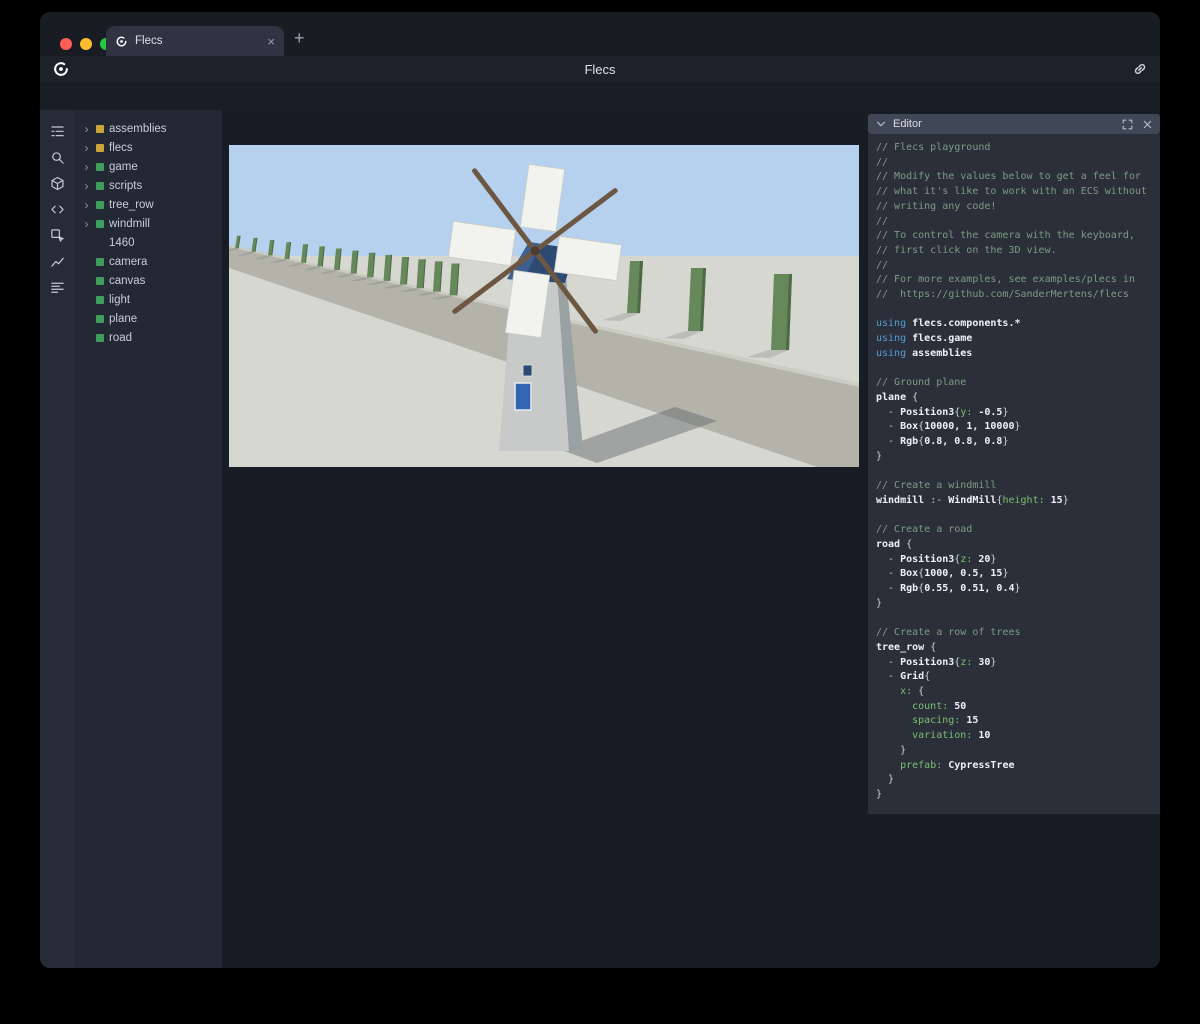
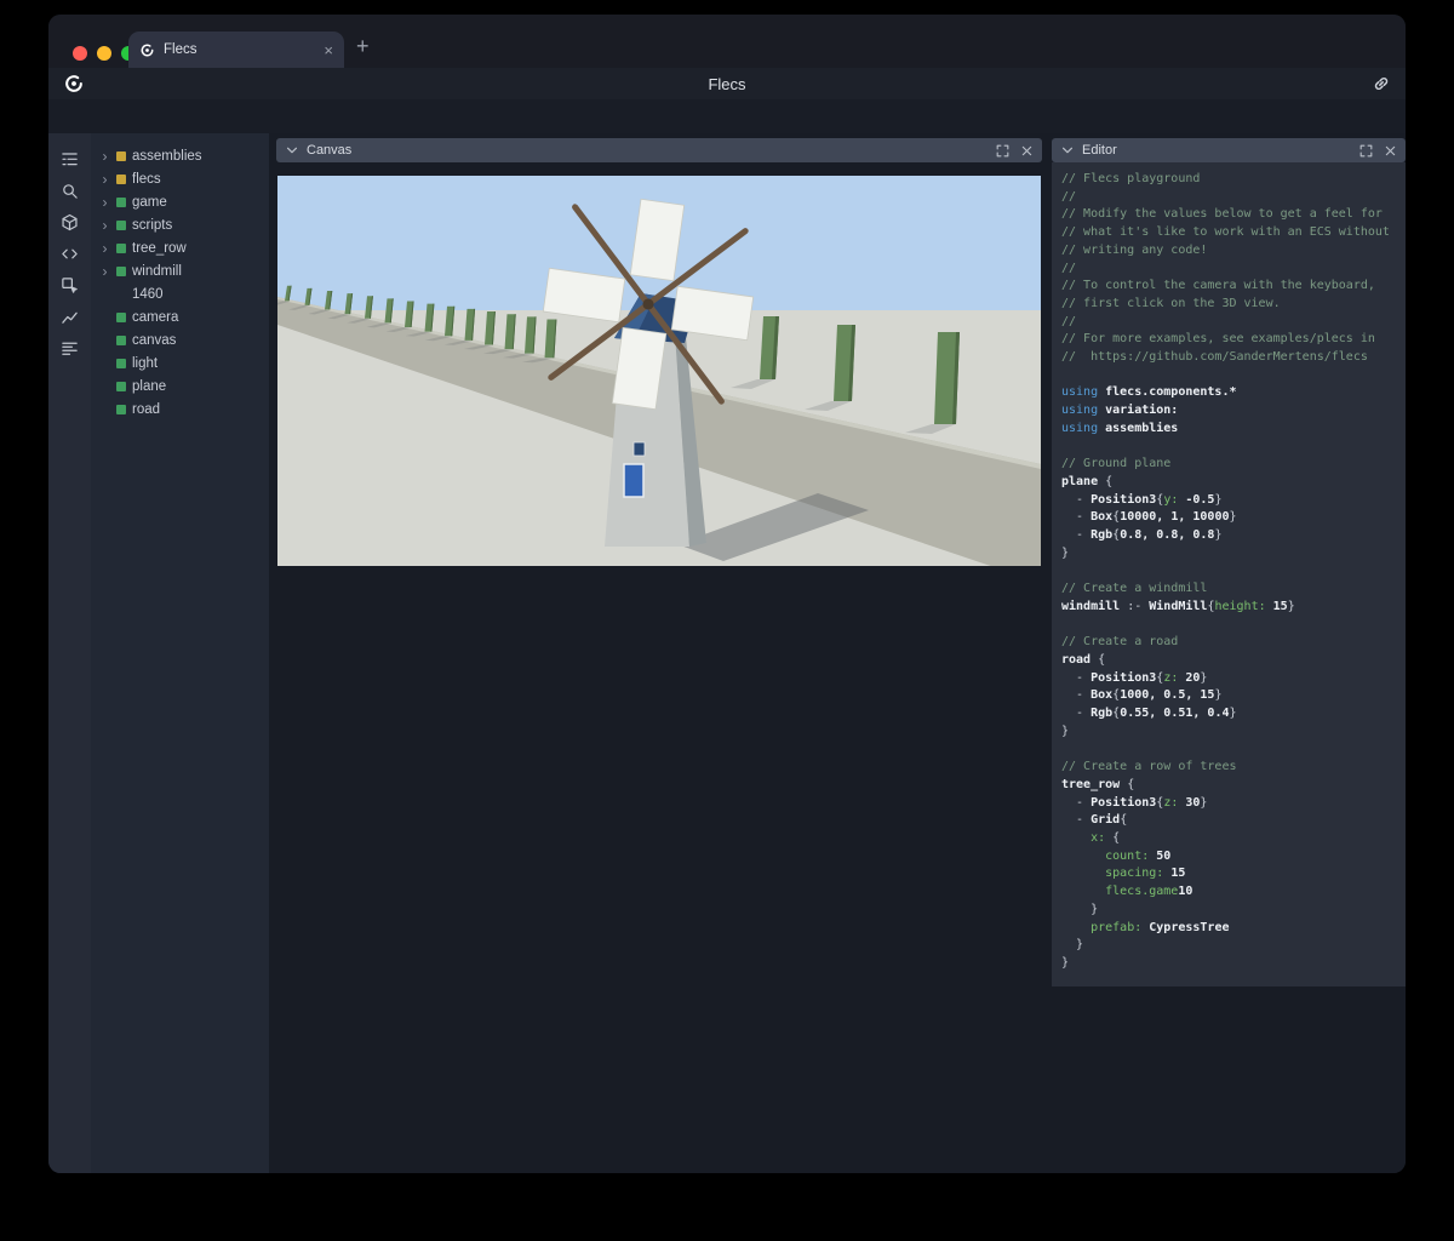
  Flecs
  ×
  +
  Flecs
  ›
  assemblies
  ›
  flecs
  ›
  game
  ›
  scripts
  ›
  tree_row
  ›
  windmill
  1460
  camera
  canvas
  light
  plane
  road
+ Canvas
  Editor
  // Flecs playground
  //
  // Modify the values below to get a feel for
  // what it's like to work with an ECS without
  // writing any code!
  //
  // To control the camera with the keyboard,
  // first click on the 3D view.
  //
  // For more examples, see examples/plecs in
  // https://github.com/SanderMertens/flecs
  using flecs.components.*
- using flecs.game
+ using variation:
  using assemblies
  // Ground plane
  plane {
  - Position3{y: -0.5}
  - Box{10000, 1, 10000}
  - Rgb{0.8, 0.8, 0.8}
  }
  // Create a windmill
  windmill :- WindMill{height: 15}
  // Create a road
  road {
  - Position3{z: 20}
  - Box{1000, 0.5, 15}
  - Rgb{0.55, 0.51, 0.4}
  }
  // Create a row of trees
  tree_row {
  - Position3{z: 30}
  - Grid{
  x: {
  count: 50
  spacing: 15
- variation: 10
+ flecs.game10
  }
  prefab: CypressTree
  }
  }
